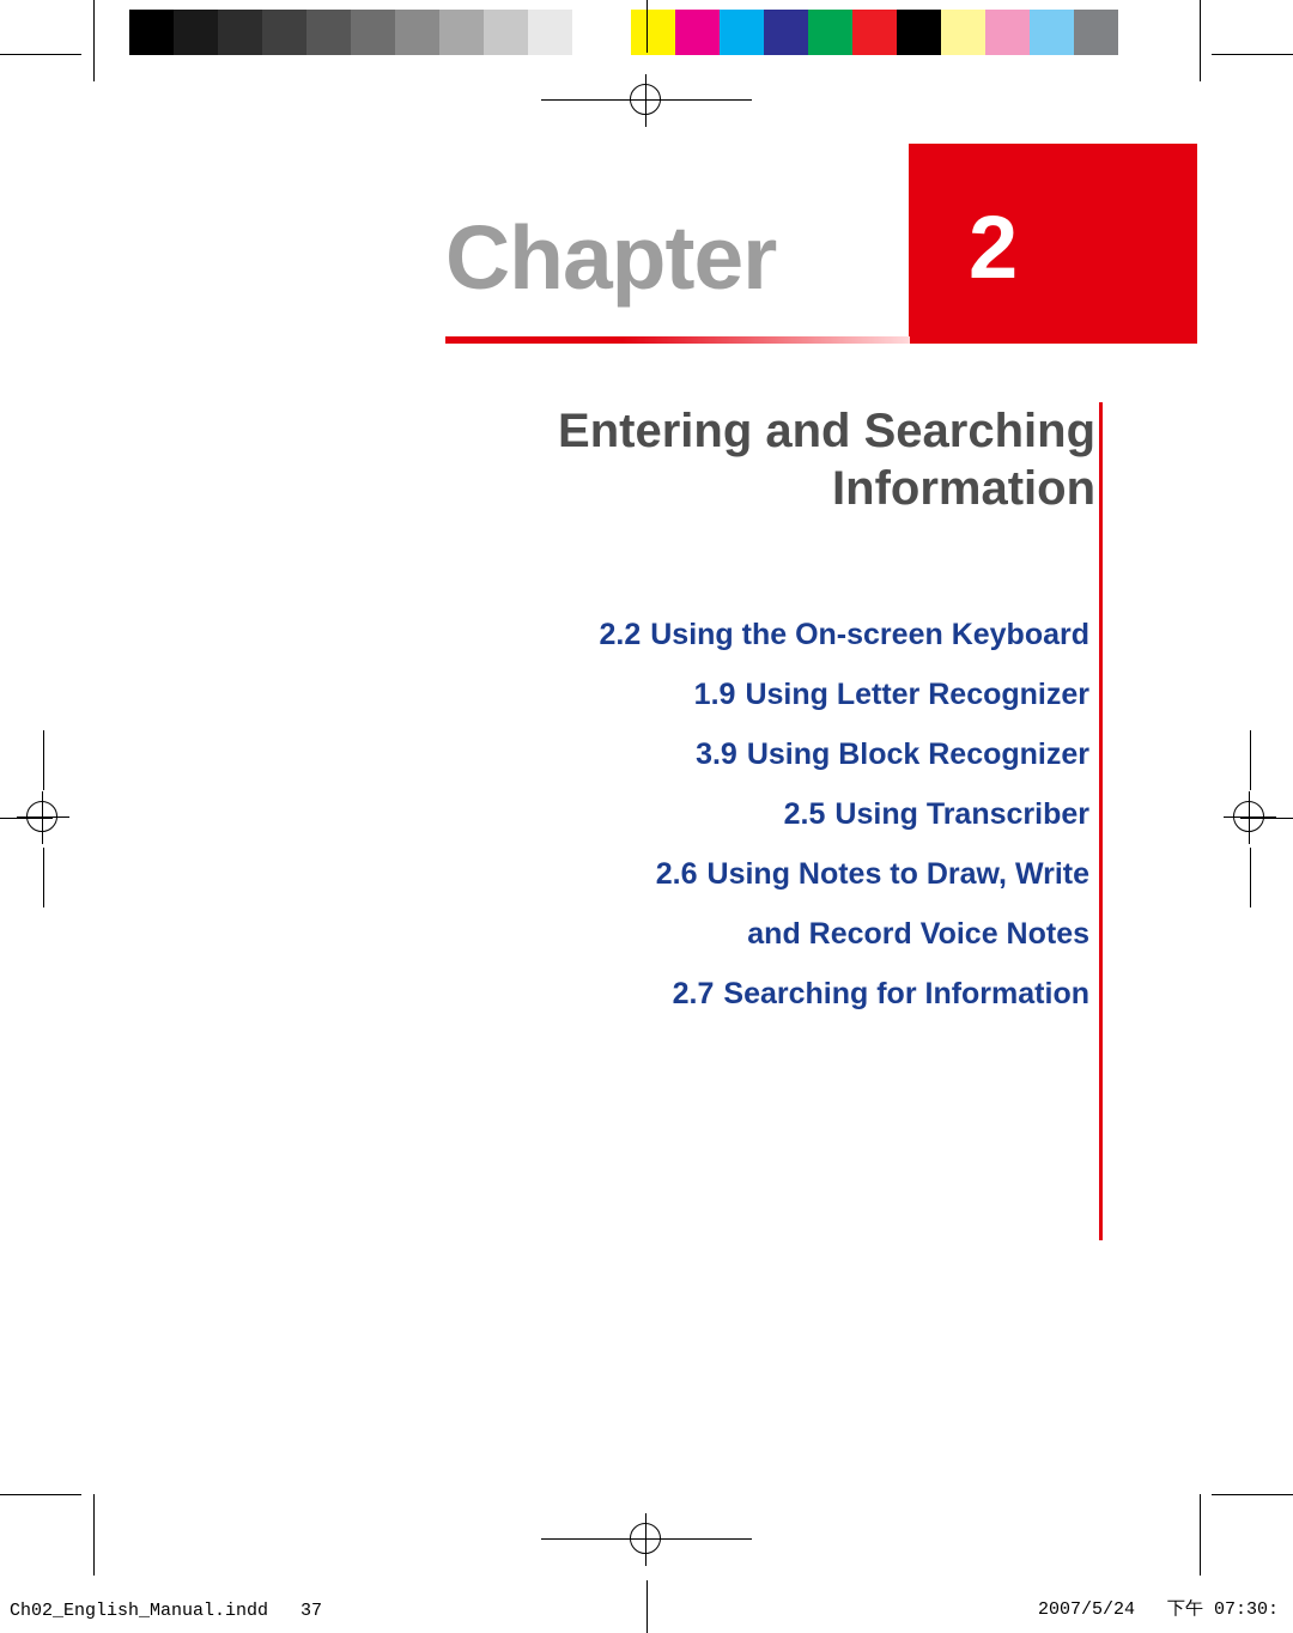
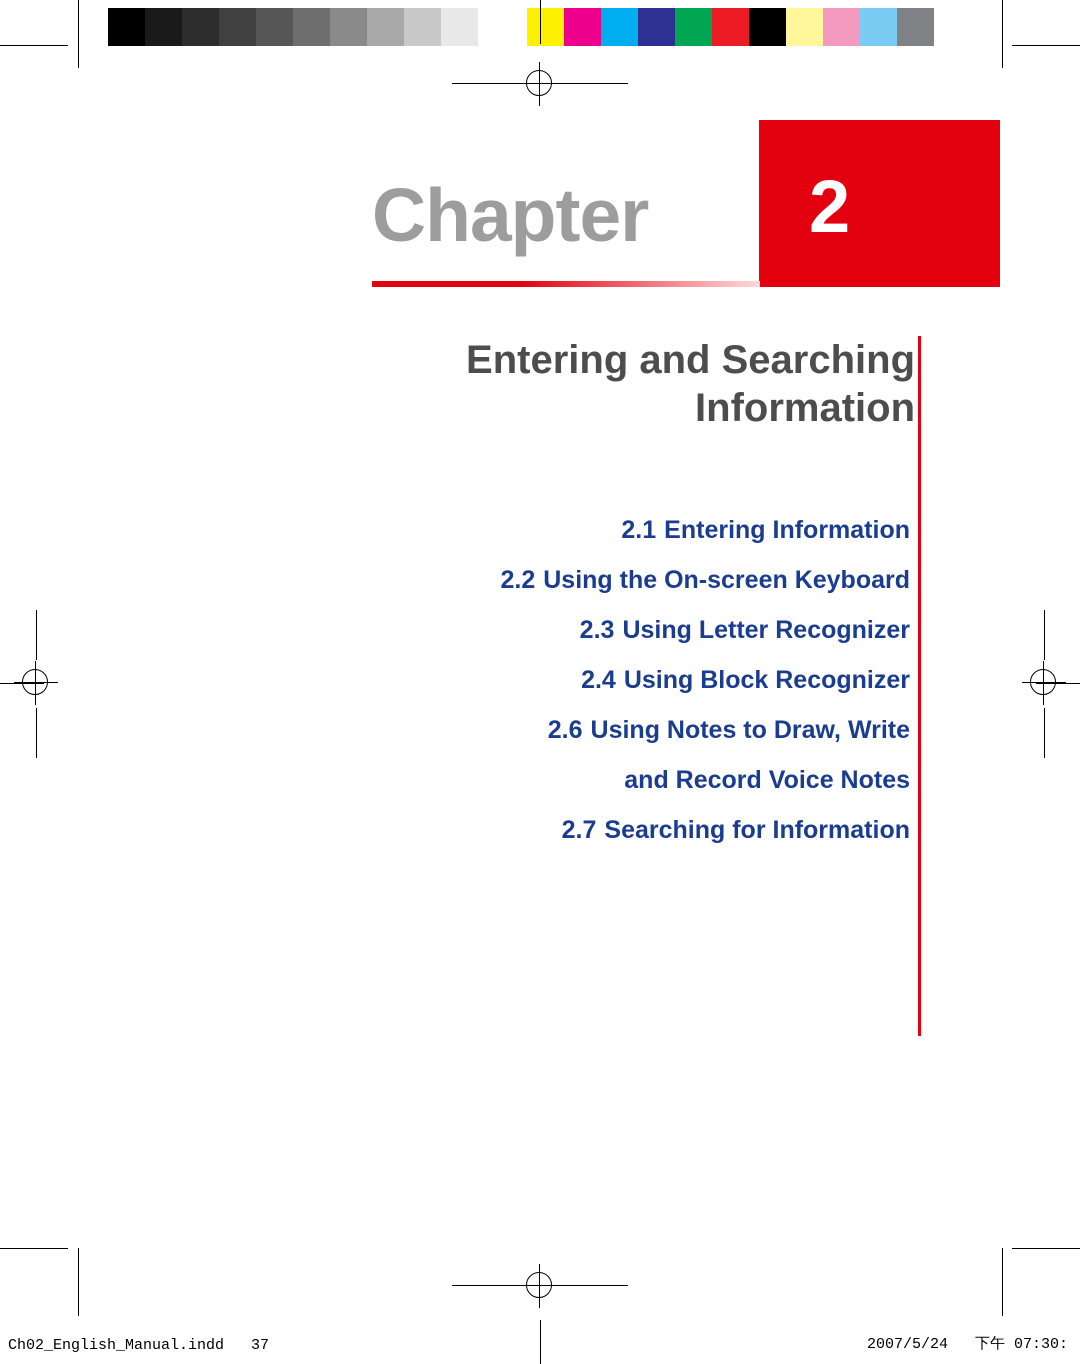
  Chapter
  2
  Entering and Searching
  Information
+ 2.1 Entering Information
  2.2 Using the On-screen Keyboard
- 1.9 Using Letter Recognizer
+ 2.3 Using Letter Recognizer
- 3.9 Using Block Recognizer
+ 2.4 Using Block Recognizer
- 2.5 Using Transcriber
  2.6 Using Notes to Draw, Write
  and Record Voice Notes
  2.7 Searching for Information
  Ch02_English_Manual.indd 37
  2007/5/24 下午 07:30:
